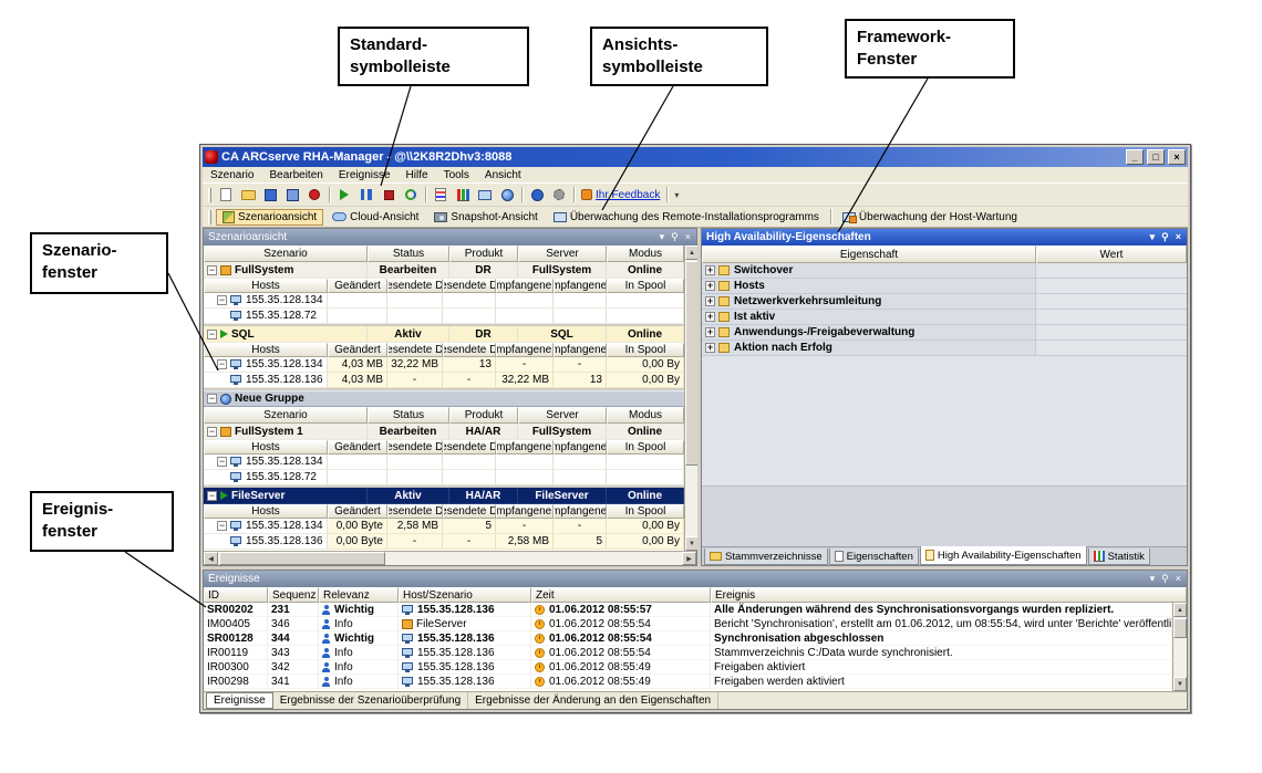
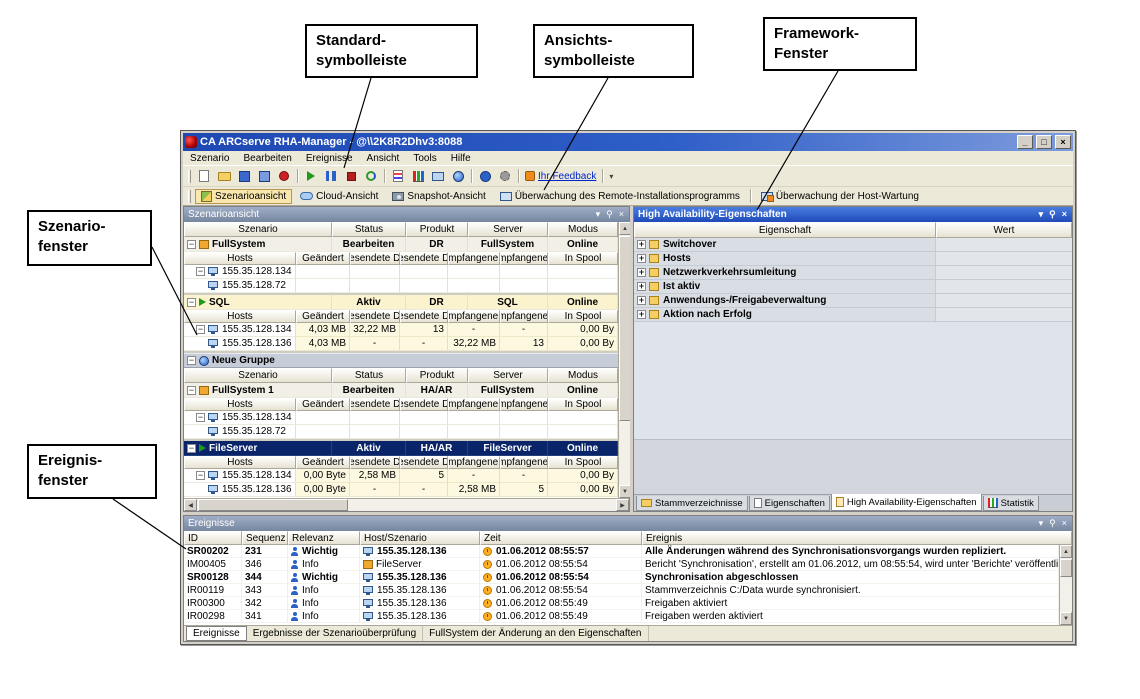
  Standard-
  symbolleiste
  Ansichts-
  symbolleiste
  Framework-
  Fenster
  Szenario-
  fenster
  Ereignis-
  fenster
  CA ARCserve RHA-Manager @\\2K8R2Dhv3:8088
  _
  □
  ×
  Szenario
  Bearbeiten
  Ereignisse
- Hilfe
+ Ansicht
  Tools
- Ansicht
+ Hilfe
  Ihr Feedback
  ▾
  Szenarioansicht
  Cloud-Ansicht
  Snapshot-Ansicht
  Überwachung des Remote-Installationsprogramms
  Überwachung der Host-Wartung
  Szenarioansicht
  ▾
  ⚲
  ×
  Szenario
  Status
  Produkt
  Server
  Modus
  −
  FullSystem
  Bearbeiten
  DR
  FullSystem
  Online
  Hosts
  Geändert
  In Spool
  −
  155.35.128.134
  155.35.128.72
  −
  SQL
  Aktiv
  DR
  SQL
  Online
  Hosts
  Geändert
  In Spool
  −
  155.35.128.134
  4,03 MB
  32,22 MB
  13
  -
  -
  0,00 By
  155.35.128.136
  4,03 MB
  -
  -
  32,22 MB
  13
  0,00 By
  −
  Neue Gruppe
  Szenario
  Status
  Produkt
  Server
  Modus
  −
  FullSystem 1
  Bearbeiten
  HA/AR
  FullSystem
  Online
  Hosts
  Geändert
  In Spool
  −
  155.35.128.134
  155.35.128.72
  −
  FileServer
  Aktiv
  HA/AR
  FileServer
  Online
  Hosts
  Geändert
  In Spool
  −
  155.35.128.134
  0,00 Byte
  2,58 MB
  5
  -
  -
  0,00 By
  155.35.128.136
  0,00 Byte
  -
  -
  2,58 MB
  5
  0,00 By
  High Availability-Eigenschaften
  ▾
  ⚲
  ×
  Eigenschaft
  Wert
  +
  Switchover
  +
  Hosts
  +
  Netzwerkverkehrsumleitung
  +
  Ist aktiv
  +
  Anwendungs-/Freigabeverwaltung
  +
  Aktion nach Erfolg
  Stammverzeichnisse
  Eigenschaften
  High Availability-Eigenschaften
  Statistik
  Ereignisse
  ▾
  ⚲
  ×
  ID
  Sequenz
  Relevanz
  Host/Szenario
  Zeit
  Ereignis
  SR00202
  231
  Wichtig
  155.35.128.136
  01.06.2012 08:55:57
  Alle Änderungen während des Synchronisationsvorgangs wurden repliziert.
  IM00405
  346
  Info
  FileServer
  01.06.2012 08:55:54
  Bericht 'Synchronisation', erstellt am 01.06.2012, um 08:55:54, wird unter 'Berichte' veröffentli
  SR00128
  344
  Wichtig
  155.35.128.136
  01.06.2012 08:55:54
  Synchronisation abgeschlossen
  IR00119
  343
  Info
  155.35.128.136
  01.06.2012 08:55:54
  Stammverzeichnis C:/Data wurde synchronisiert.
  IR00300
  342
  Info
  155.35.128.136
  01.06.2012 08:55:49
  Freigaben aktiviert
  IR00298
  341
  Info
  155.35.128.136
  01.06.2012 08:55:49
  Freigaben werden aktiviert
  Ereignisse
  Ergebnisse der Szenarioüberprüfung
- Ergebnisse der Änderung an den Eigenschaften
+ FullSystem der Änderung an den Eigenschaften
